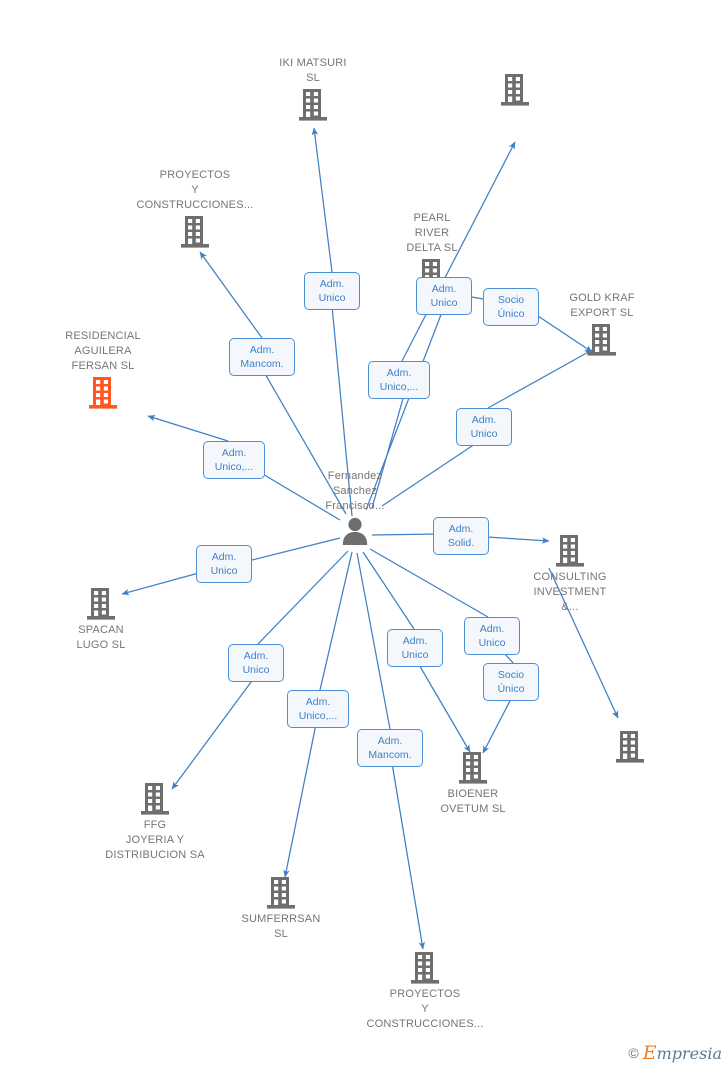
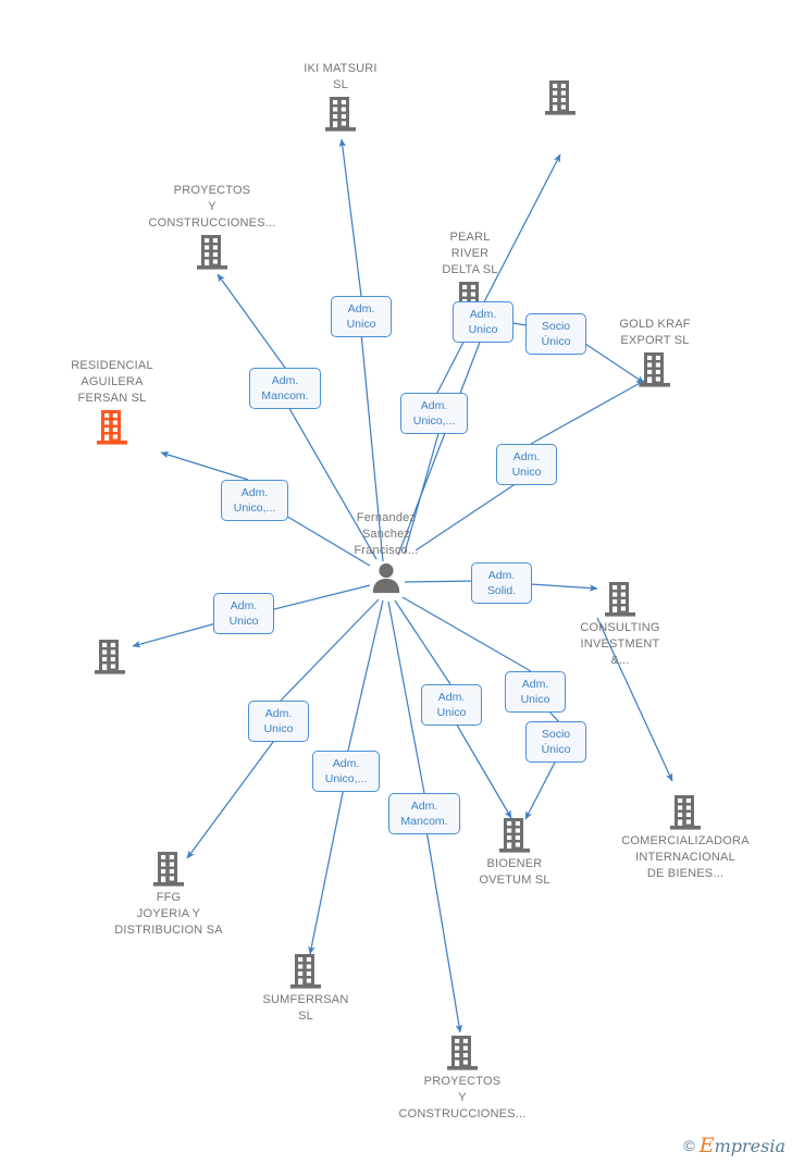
  IKI MATSURI
  SL
  PROYECTOS
  Y
  CONSTRUCCIONES...
  PEARL
  RIVER
  DELTA SL
  GOLD KRAF
  EXPORT SL
  RESIDENCIAL
  AGUILERA
  FERSAN SL
  CONSULTING
  INVESTMENT
  &...
- SPACAN
- LUGO SL
  BIOENER
  OVETUM SL
+ COMERCIALIZADORA
+ INTERNACIONAL
+ DE BIENES...
  FFG
  JOYERIA Y
  DISTRIBUCION SA
  SUMFERRSAN
  SL
  PROYECTOS
  Y
  CONSTRUCCIONES...
  Fernandez
  Sanchez
  Francisco...
  Adm.
  Unico
  Adm.
  Mancom.
  Adm.
  Unico
  Socio
  Único
  Adm.
  Unico,...
  Adm.
  Unico
  Adm.
  Unico,...
  Adm.
  Solid.
  Adm.
  Unico
  Adm.
  Unico
  Adm.
  Unico
  Adm.
  Unico
  Socio
  Único
  Adm.
  Unico,...
  Adm.
  Mancom.
  ©
  Empresia
